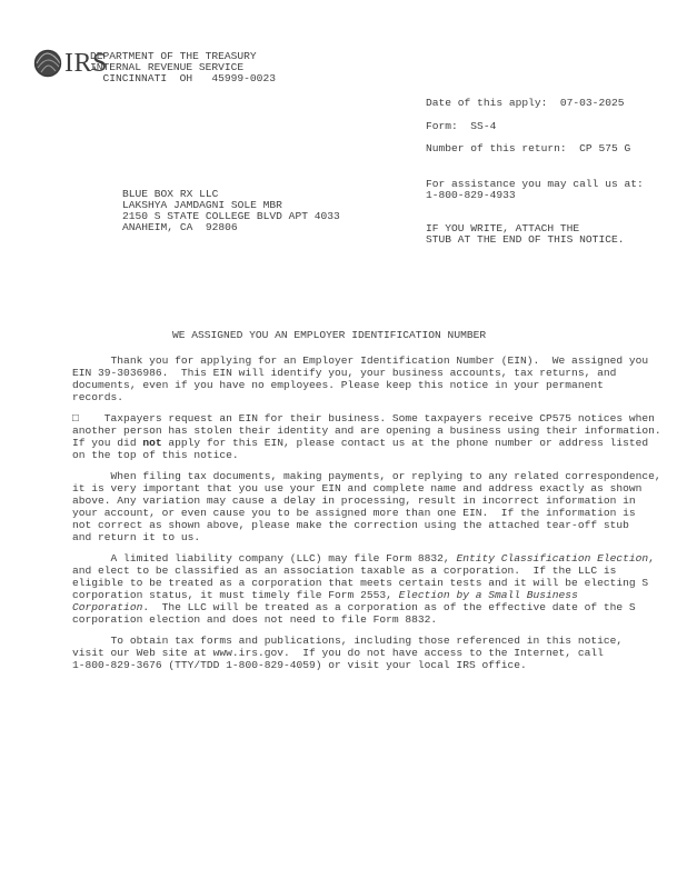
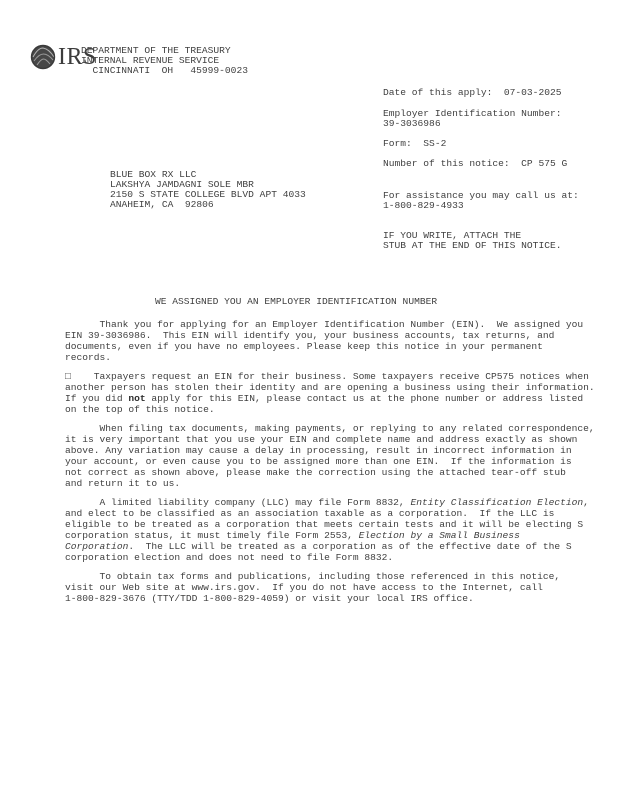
  IRS
  DEPARTMENT OF THE TREASURY
  INTERNAL REVENUE SERVICE
  CINCINNATI OH 45999-0023
  Date of this apply: 07-03-2025
+ Employer Identification Number:
+ 39-3036986
- Form: SS-4
+ Form: SS-2
- Number of this return: CP 575 G
+ Number of this notice: CP 575 G
  For assistance you may call us at:
  1-800-829-4933
  IF YOU WRITE, ATTACH THE
  STUB AT THE END OF THIS NOTICE.
  BLUE BOX RX LLC
  LAKSHYA JAMDAGNI SOLE MBR
  2150 S STATE COLLEGE BLVD APT 4033
  ANAHEIM, CA 92806
  WE ASSIGNED YOU AN EMPLOYER IDENTIFICATION NUMBER
  Thank you for applying for an Employer Identification Number (EIN). We assigned you
  EIN 39-3036986. This EIN will identify you, your business accounts, tax returns, and
  documents, even if you have no employees. Please keep this notice in your permanent
  records.
  □ Taxpayers request an EIN for their business. Some taxpayers receive CP575 notices when
  another person has stolen their identity and are opening a business using their information.
  If you did not apply for this EIN, please contact us at the phone number or address listed
  on the top of this notice.
  When filing tax documents, making payments, or replying to any related correspondence,
  it is very important that you use your EIN and complete name and address exactly as shown
  above. Any variation may cause a delay in processing, result in incorrect information in
  your account, or even cause you to be assigned more than one EIN. If the information is
  not correct as shown above, please make the correction using the attached tear-off stub
  and return it to us.
  A limited liability company (LLC) may file Form 8832, Entity Classification Election,
  and elect to be classified as an association taxable as a corporation. If the LLC is
  eligible to be treated as a corporation that meets certain tests and it will be electing S
  corporation status, it must timely file Form 2553, Election by a Small Business
  Corporation. The LLC will be treated as a corporation as of the effective date of the S
  corporation election and does not need to file Form 8832.
  To obtain tax forms and publications, including those referenced in this notice,
  visit our Web site at www.irs.gov. If you do not have access to the Internet, call
  1-800-829-3676 (TTY/TDD 1-800-829-4059) or visit your local IRS office.
